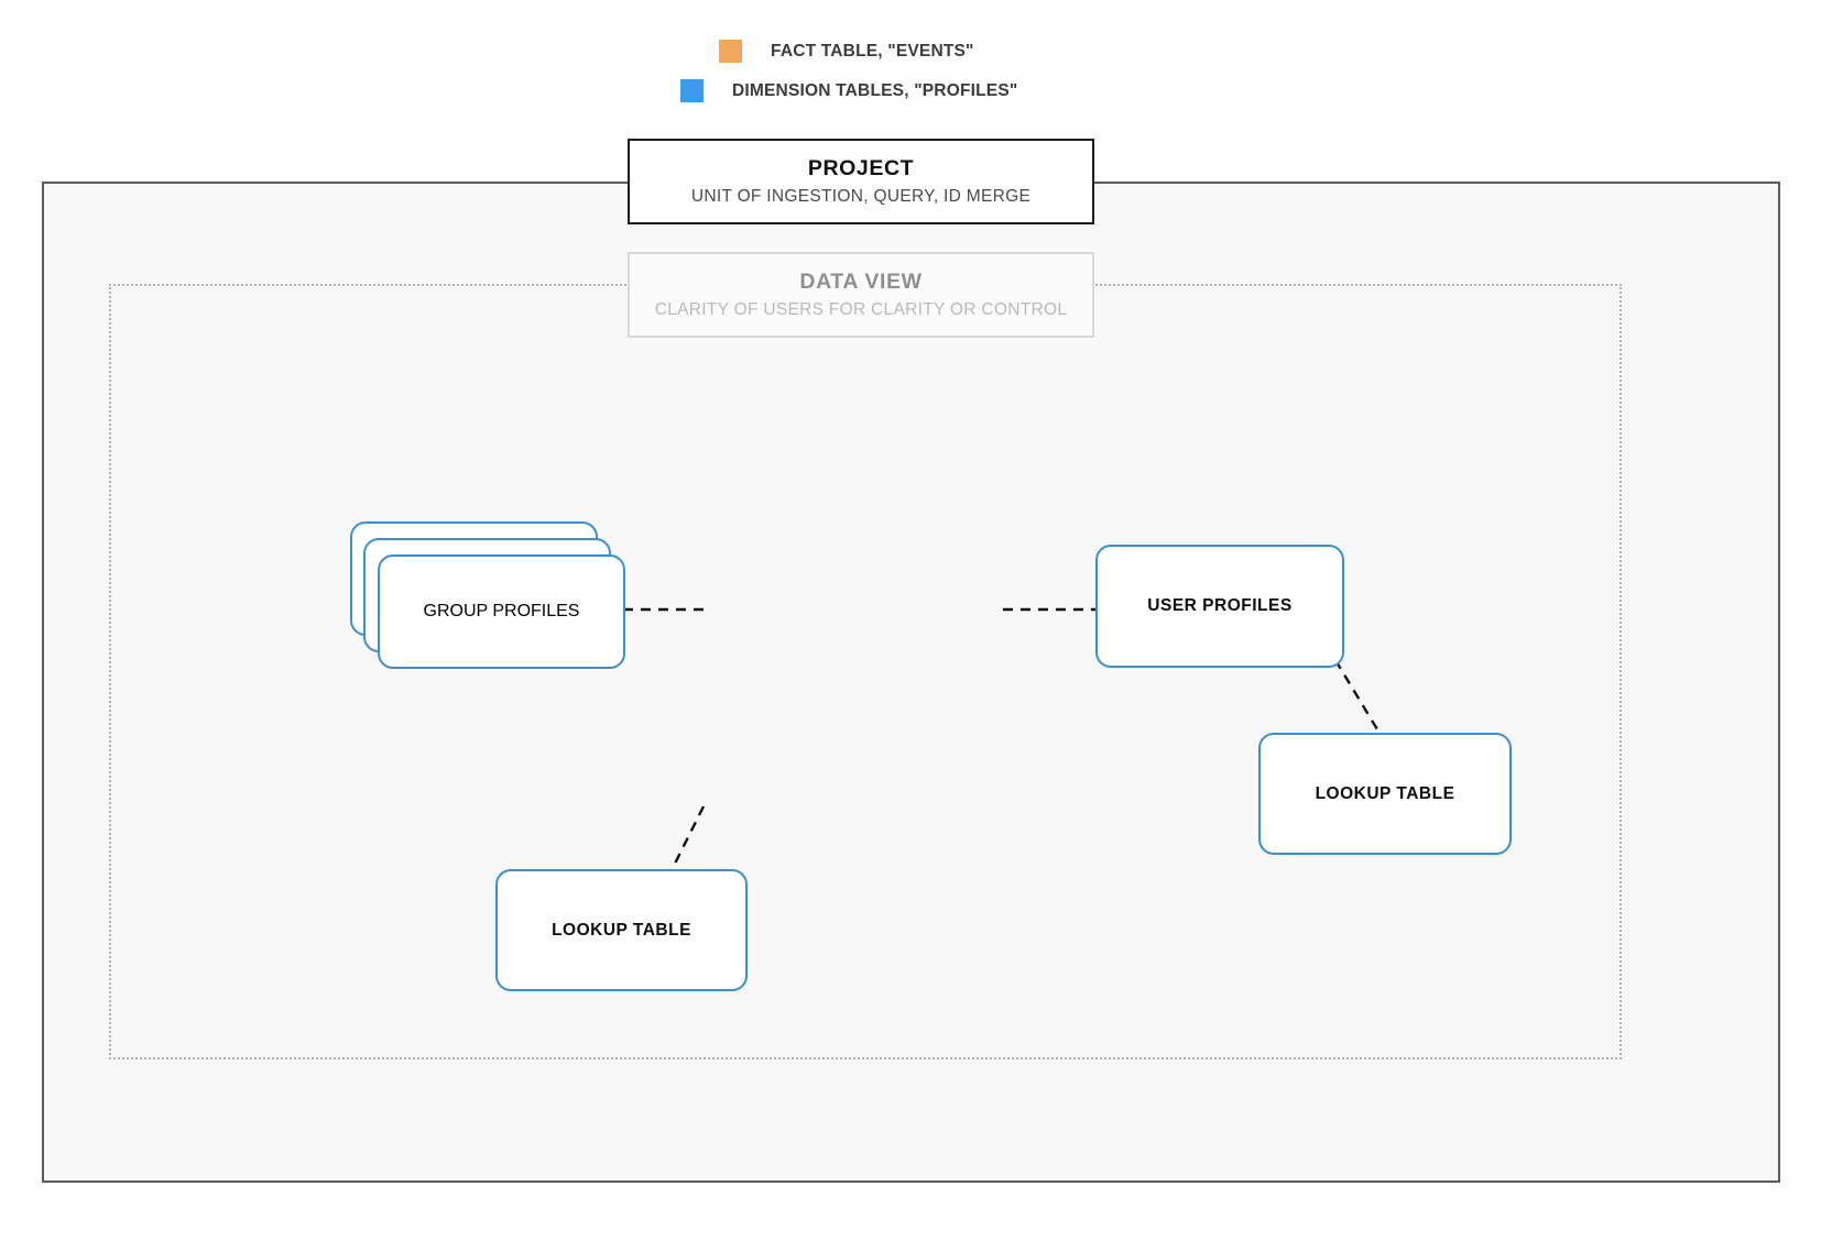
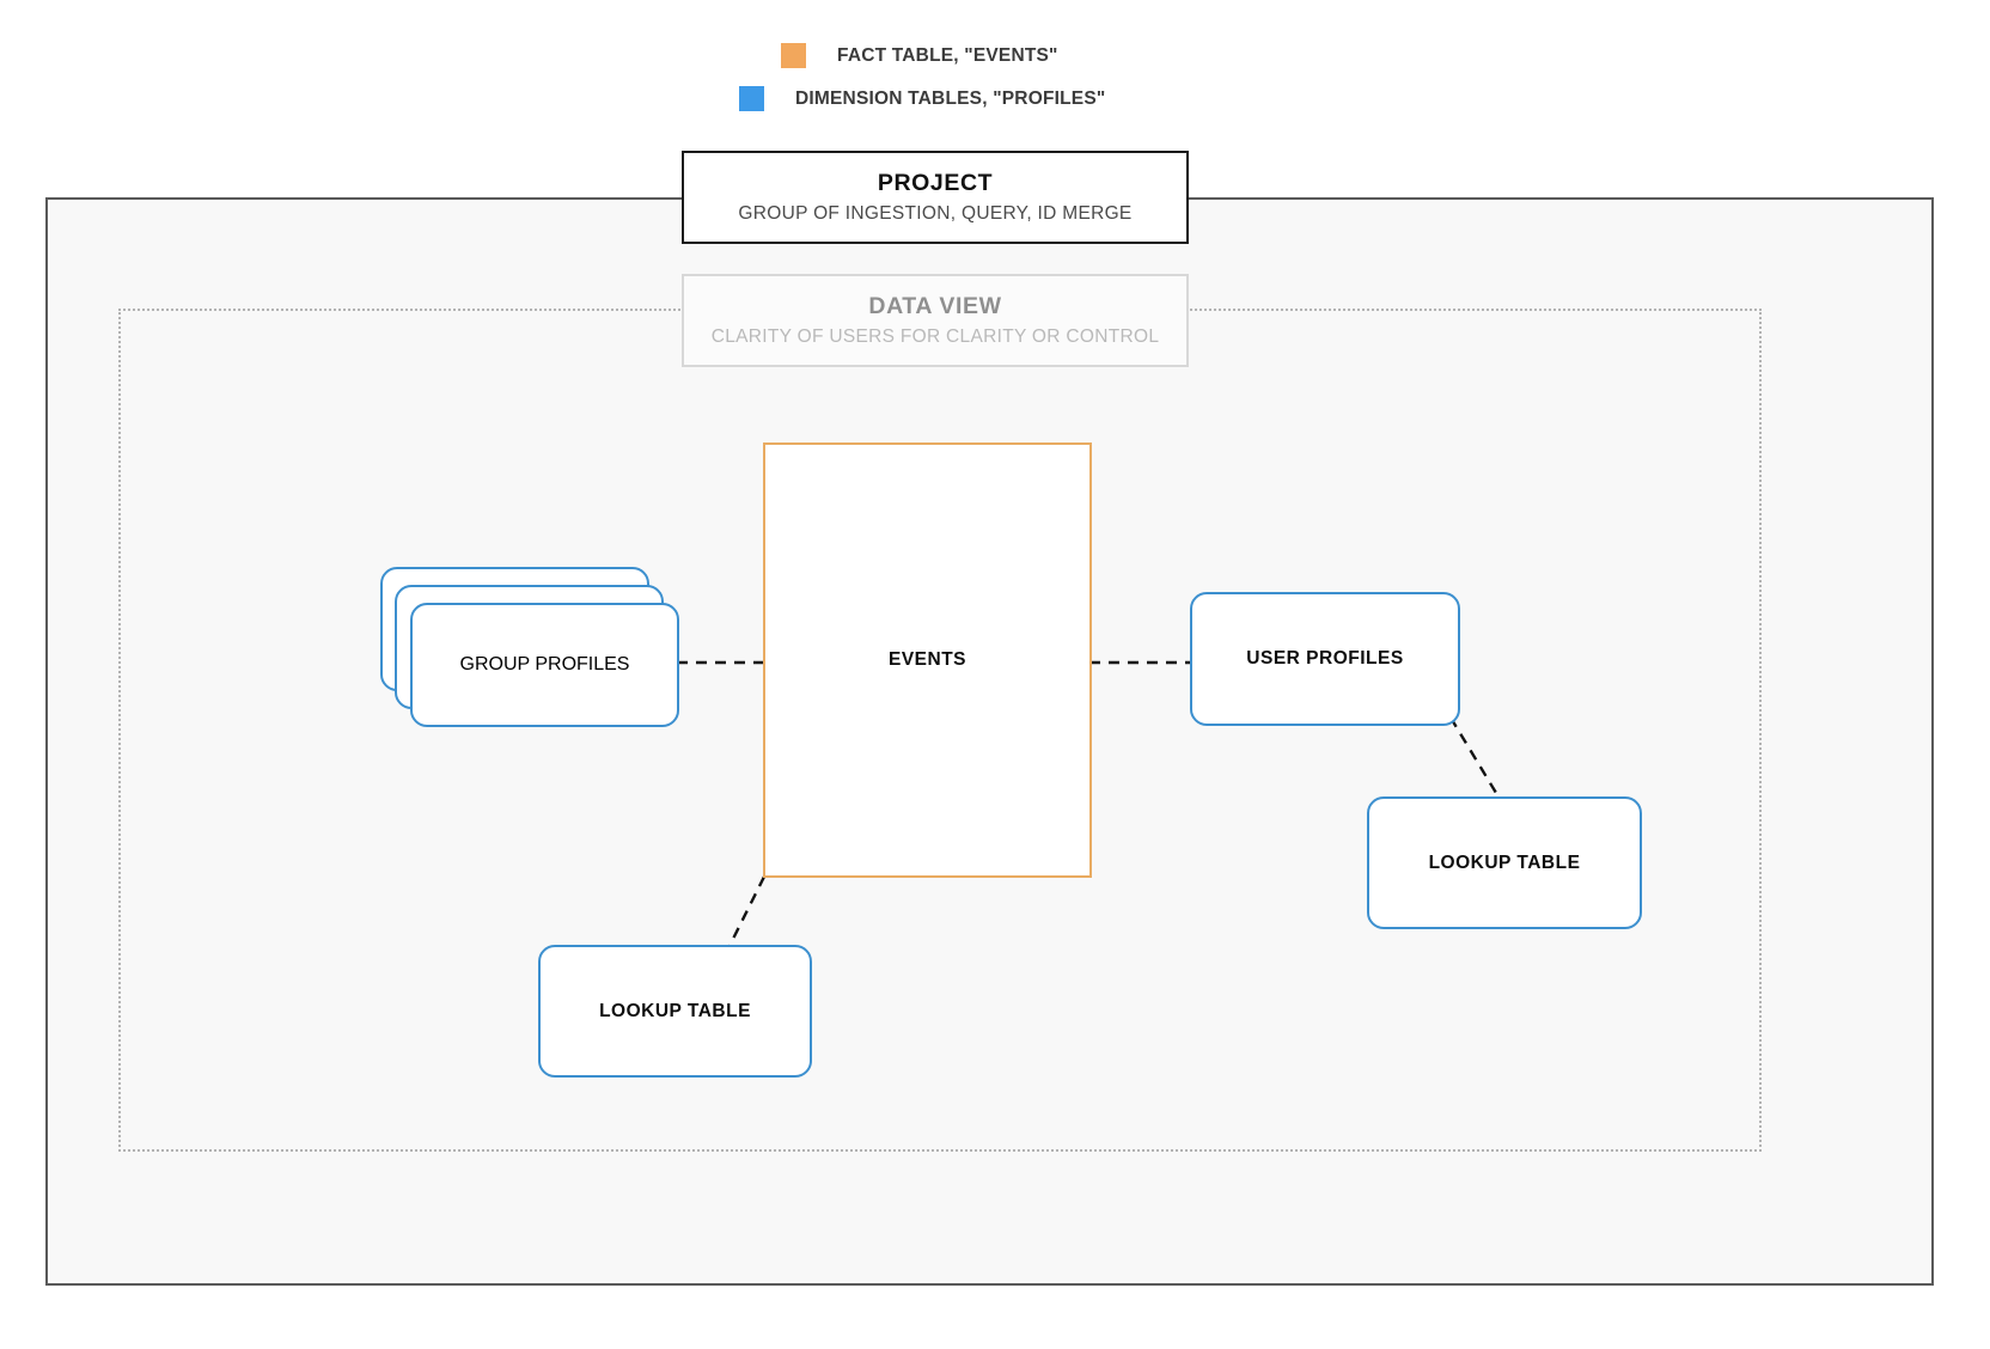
  FACT TABLE, "EVENTS"
  DIMENSION TABLES, "PROFILES"
  PROJECT
- UNIT OF INGESTION, QUERY, ID MERGE
+ GROUP OF INGESTION, QUERY, ID MERGE
  DATA VIEW
  CLARITY OF USERS FOR CLARITY OR CONTROL
+ EVENTS
  GROUP PROFILES
  USER PROFILES
  LOOKUP TABLE
  LOOKUP TABLE
